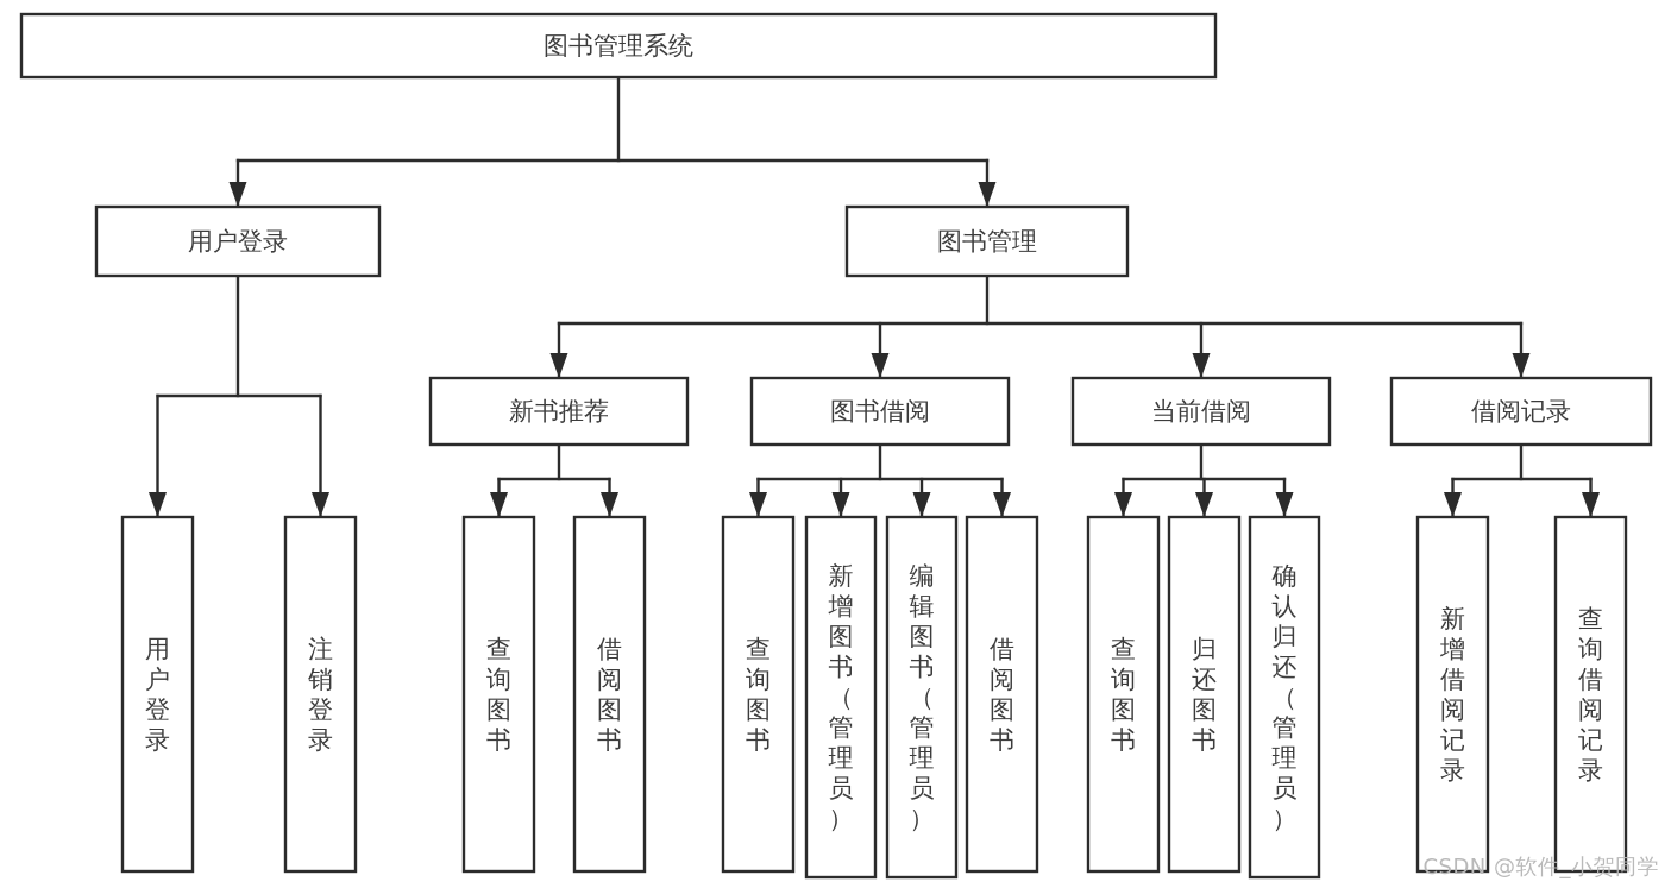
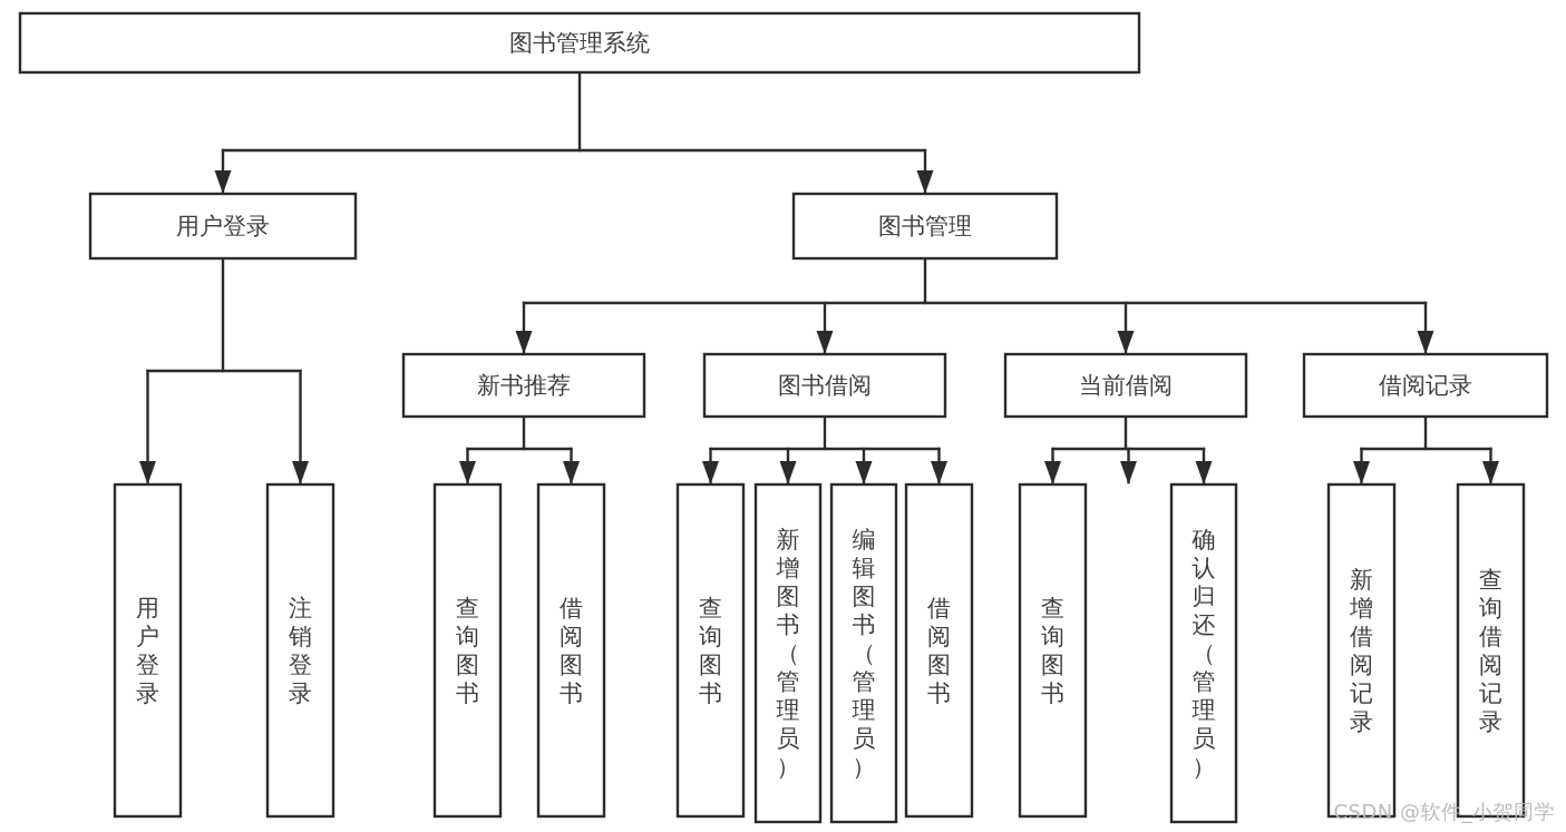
  图书管理系统
  用户登录
  图书管理
  新书推荐
  图书借阅
  当前借阅
  借阅记录
  用户登录
  注销登录
  查询图书
  借阅图书
  查询图书
  新增图书（管理员）
  编辑图书（管理员）
  借阅图书
  查询图书
- 归还图书
  确认归还（管理员）
  新增借阅记录
  查询借阅记录
  CSDN @软件_小贺同学
